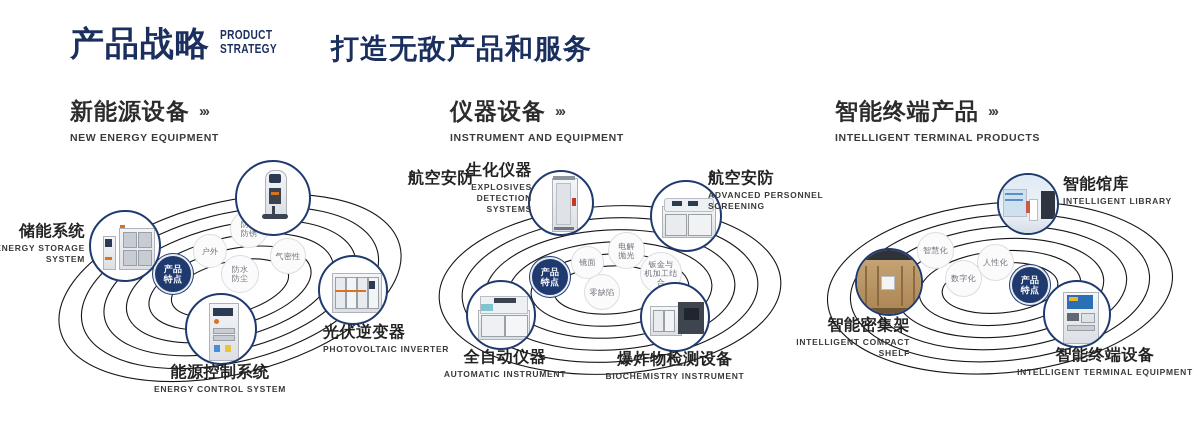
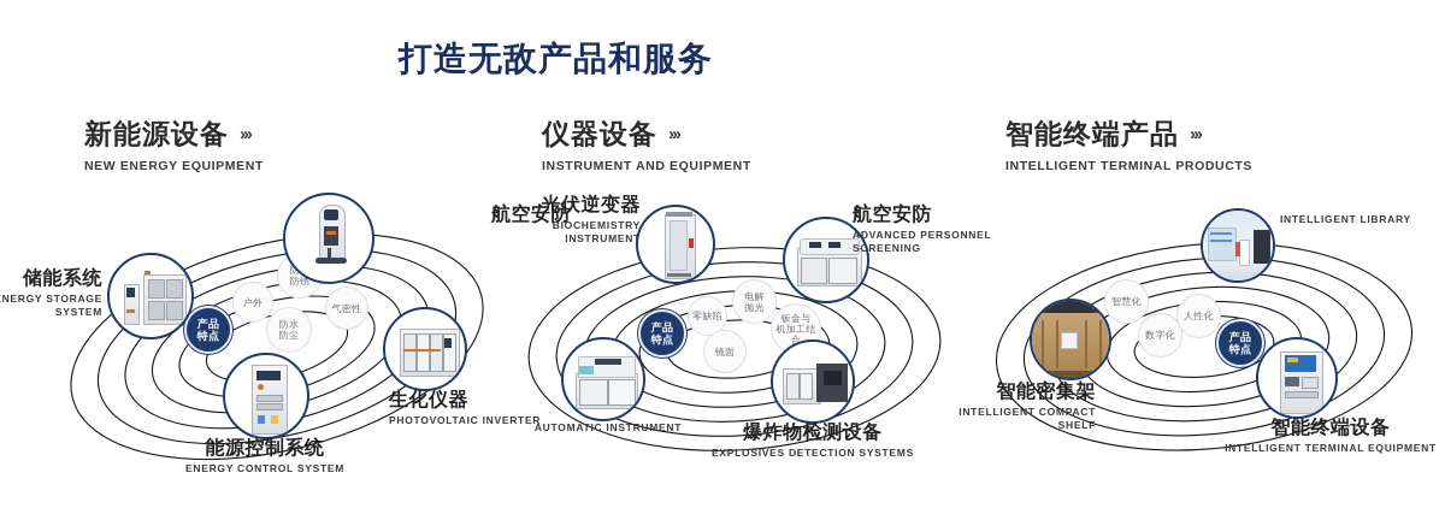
- 产品战略
- PRODUCT
- STRATEGY
  打造无敌产品和服务
  新能源设备
  ›››
  NEW ENERGY EQUIPMENT
  仪器设备
  ›››
  INSTRUMENT AND EQUIPMENT
  智能终端产品
  ›››
  INTELLIGENT TERMINAL PRODUCTS
  产品
  特点
  户外
  防锈
  防水
  防尘
  气密性
  储能系统
  NERGY STORAGE SYSTEM
- 光伏逆变器
+ 生化仪器
  PHOTOVOLTAIC INVERTER
  能源控制系统
  ENERGY CONTROL SYSTEM
  产品
  特点
- 镜面
+ 零缺陷
  电解
  抛光
- 零缺陷
+ 镜面
  钣金与
  机加工结合
- 生化仪器
+ 光伏逆变器
- EXPLOSIVES DETECTION SYSTEMS
+ BIOCHEMISTRY INSTRUMENT
  航空安防
  航空安防
  ADVANCED PERSONNEL SCREENING
  爆炸物检测设备
- BIOCHEMISTRY INSTRUMENT
+ EXPLOSIVES DETECTION SYSTEMS
- 全自动仪器
  AUTOMATIC INSTRUMENT
  产品
  特点
  智慧化
  数字化
  人性化
- 智能馆库
  INTELLIGENT LIBRARY
  智能密集架
  INTELLIGENT COMPACT SHELF
  智能终端设备
  INTELLIGENT TERMINAL EQUIPMENT
